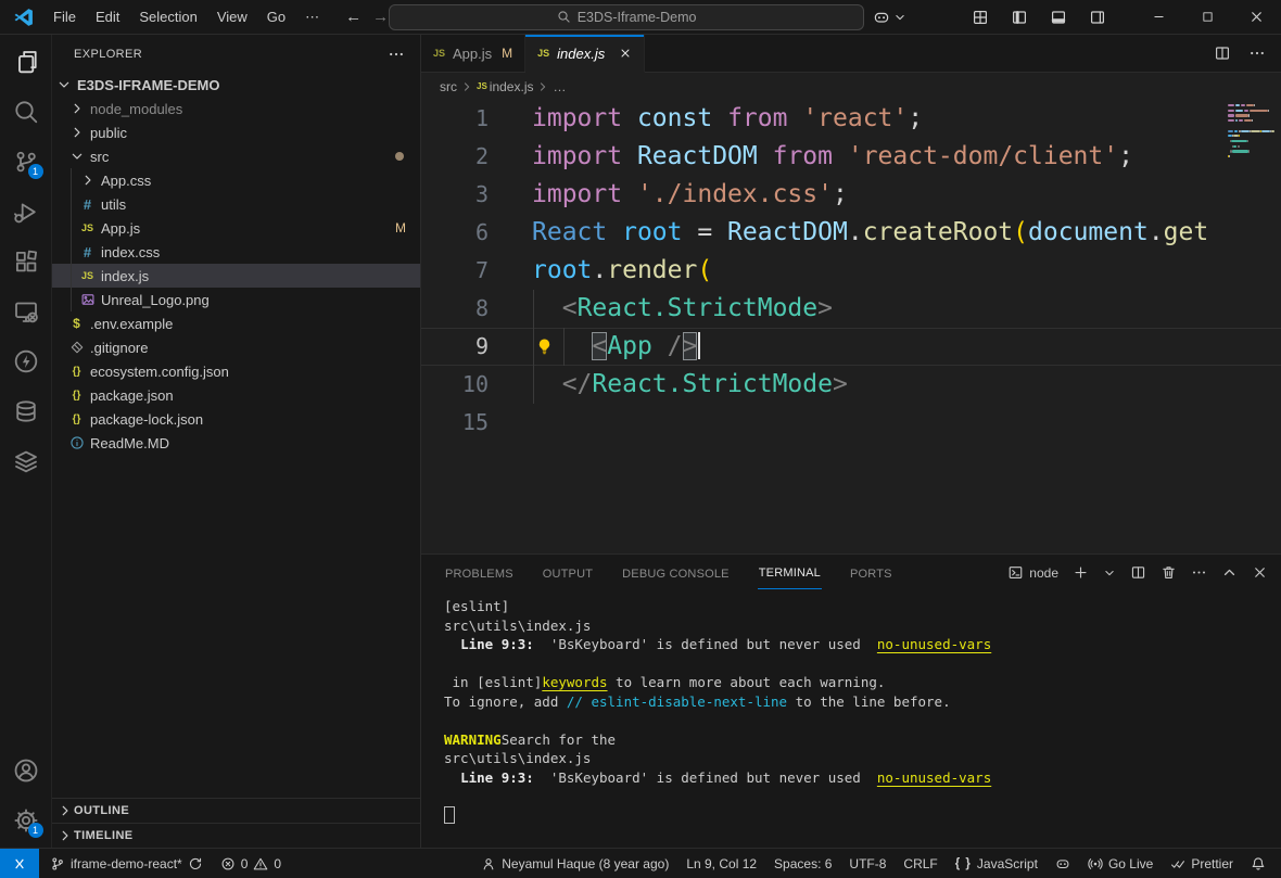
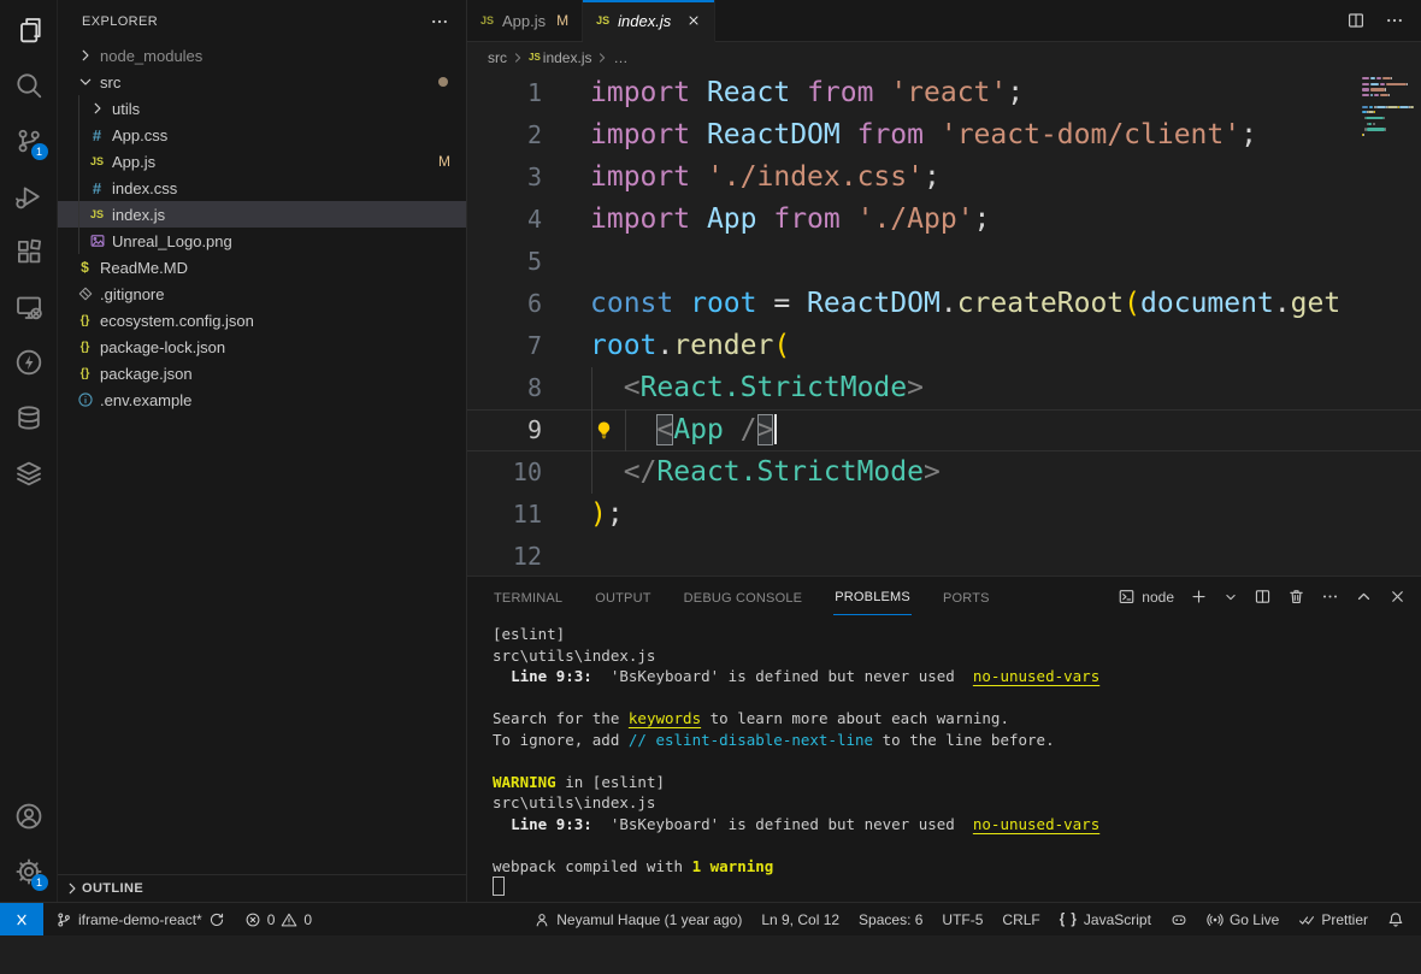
- File
- Edit
- Selection
- View
- Go
- ⋯
- ←
- →
- E3DS-Iframe-Demo
  1
  1
  EXPLORER
- E3DS-IFRAME-DEMO
  node_modules
- public
  src
- App.css
+ utils
  #
- utils
+ App.css
  JS
  App.js
  M
  #
  index.css
  JS
  index.js
  Unreal_Logo.png
  $
- .env.example
+ ReadMe.MD
  .gitignore
  {}
  ecosystem.config.json
  {}
- package.json
+ package-lock.json
  {}
- package-lock.json
+ package.json
- ReadMe.MD
+ .env.example
  OUTLINE
- TIMELINE
  JS
  App.js
  M
  JS
  index.js
  src
  JS
  index.js
  …
  1
- import const from 'react';
+ import React from 'react';
  2
  import ReactDOM from 'react-dom/client';
  3
  import './index.css';
+ 4
+ import App from './App';
+ 5
  6
- React root = ReactDOM.createRoot(document.get
+ const root = ReactDOM.createRoot(document.get
  7
  root.render(
  8
  <React.StrictMode>
  9
  <App />
  10
  </React.StrictMode>
+ 11
+ );
- 15
+ 12
- PROBLEMS
+ TERMINAL
  OUTPUT
  DEBUG CONSOLE
- TERMINAL
+ PROBLEMS
  PORTS
  node
  [eslint]
  src\utils\index.js
  Line 9:3: 'BsKeyboard' is defined but never used no-unused-vars
- in [eslint]keywords to learn more about each warning.
+ Search for the keywords to learn more about each warning.
  To ignore, add // eslint-disable-next-line to the line before.
- WARNINGSearch for the
+ WARNING in [eslint]
  src\utils\index.js
  Line 9:3: 'BsKeyboard' is defined but never used no-unused-vars
+ webpack compiled with 1 warning
  iframe-demo-react*
  0
  0
- Neyamul Haque (8 year ago)
+ Neyamul Haque (1 year ago)
  Ln 9, Col 12
  Spaces: 6
- UTF-8
+ UTF-5
  CRLF
  { }
  JavaScript
  Go Live
  Prettier
